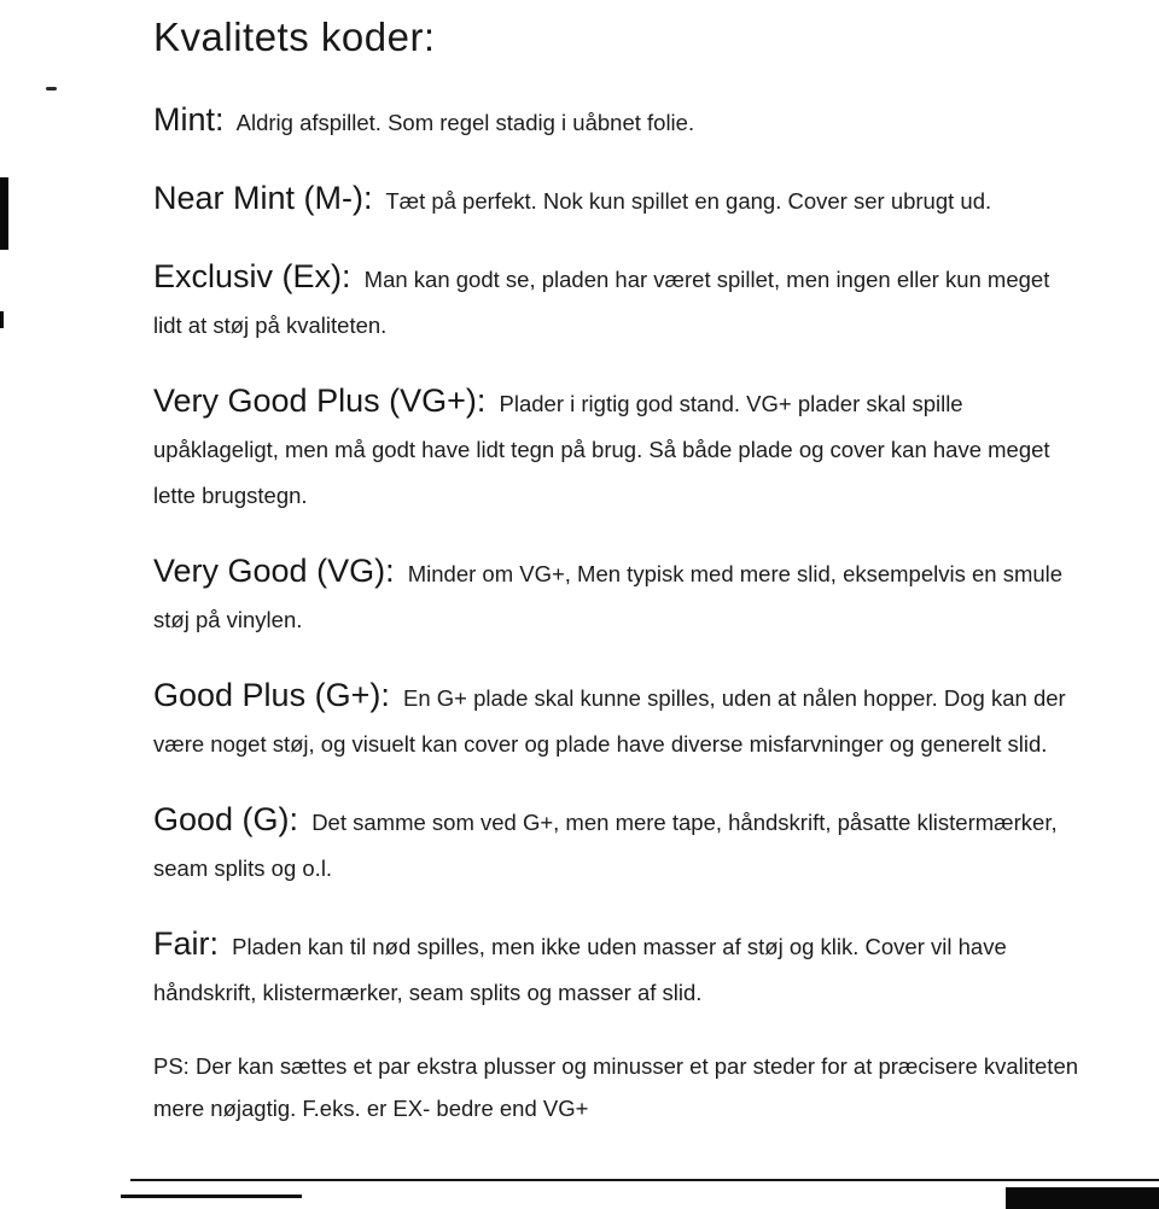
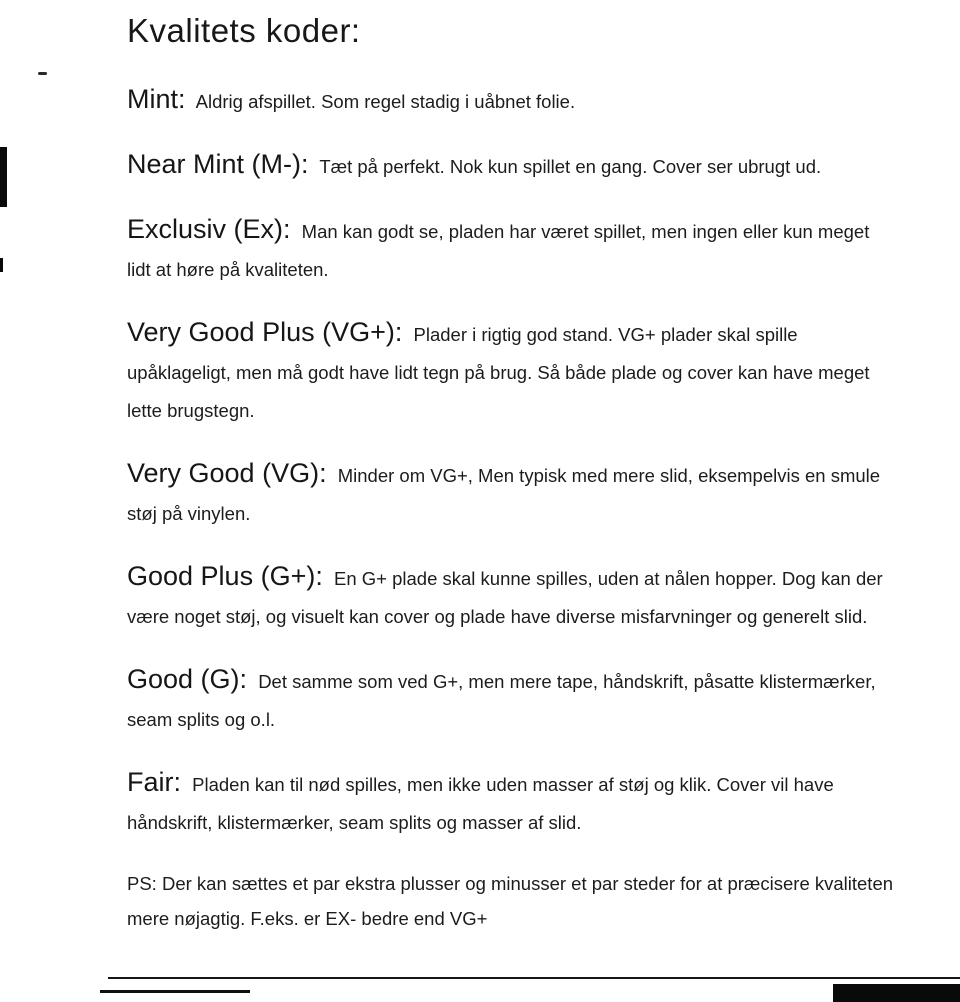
  Kvalitets koder:
  Mint: Aldrig afspillet. Som regel stadig i uåbnet folie.
  Near Mint (M-): Tæt på perfekt. Nok kun spillet en gang. Cover ser ubrugt ud.
- Exclusiv (Ex): Man kan godt se, pladen har været spillet, men ingen eller kun meget lidt at støj på kvaliteten.
+ Exclusiv (Ex): Man kan godt se, pladen har været spillet, men ingen eller kun meget lidt at høre på kvaliteten.
  Very Good Plus (VG+): Plader i rigtig god stand. VG+ plader skal spille upåklageligt, men må godt have lidt tegn på brug. Så både plade og cover kan have meget lette brugstegn.
  Very Good (VG): Minder om VG+, Men typisk med mere slid, eksempelvis en smule støj på vinylen.
  Good Plus (G+): En G+ plade skal kunne spilles, uden at nålen hopper. Dog kan der være noget støj, og visuelt kan cover og plade have diverse misfarvninger og generelt slid.
  Good (G): Det samme som ved G+, men mere tape, håndskrift, påsatte klistermærker, seam splits og o.l.
  Fair: Pladen kan til nød spilles, men ikke uden masser af støj og klik. Cover vil have håndskrift, klistermærker, seam splits og masser af slid.
  PS: Der kan sættes et par ekstra plusser og minusser et par steder for at præcisere kvaliteten mere nøjagtig. F.eks. er EX- bedre end VG+
